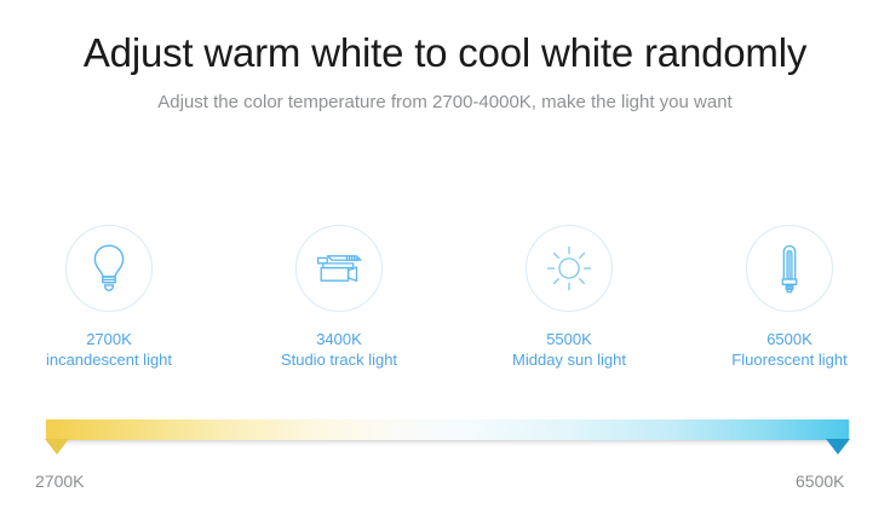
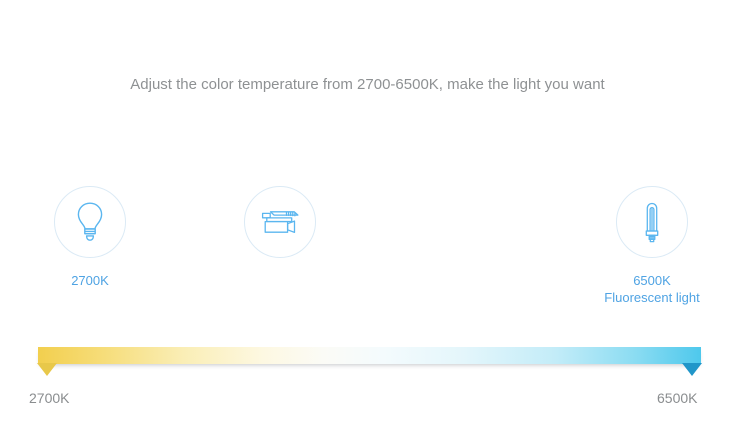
- Adjust warm white to cool white randomly
- Adjust the color temperature from 2700-4000K, make the light you want
+ Adjust the color temperature from 2700-6500K, make the light you want
  2700K
- incandescent light
- 3400K
- Studio track light
- 5500K
- Midday sun light
  6500K
  Fluorescent light
  2700K
  6500K
